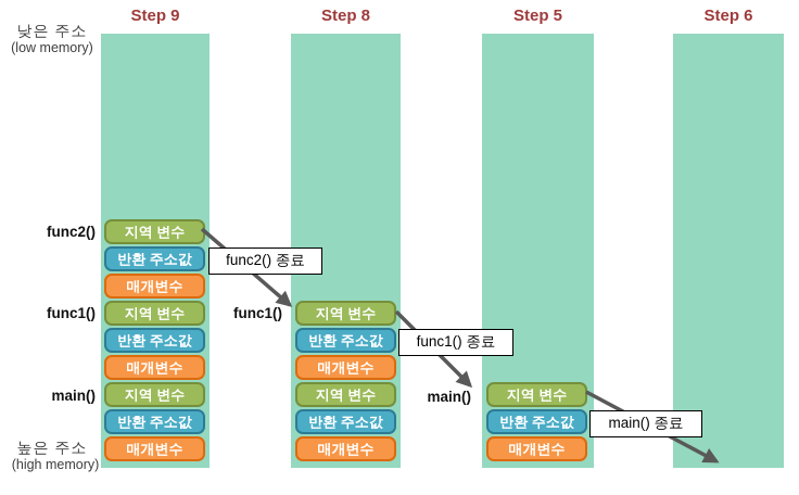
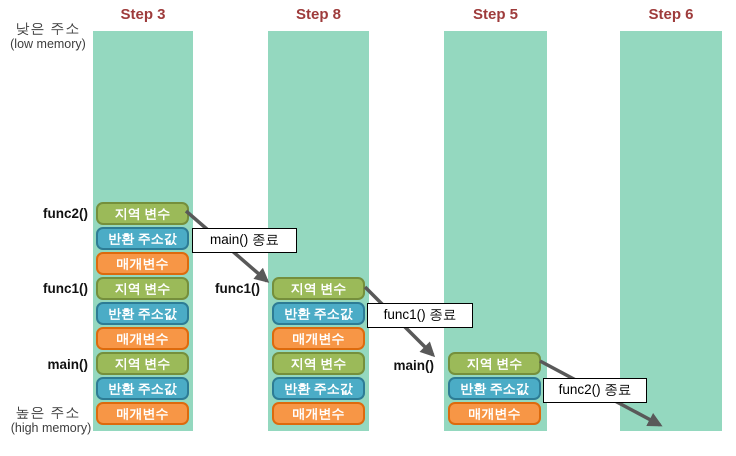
  낮은 주소
  (low memory)
  높은 주소
  (high memory)
- Step 9
+ Step 3
  Step 8
  Step 5
  Step 6
  func2()
  func1()
  main()
  func1()
  main()
  지역 변수
  반환 주소값
  매개변수
  지역 변수
  반환 주소값
  매개변수
  지역 변수
  반환 주소값
  매개변수
  지역 변수
  반환 주소값
  매개변수
  지역 변수
  반환 주소값
  매개변수
  지역 변수
  반환 주소값
  매개변수
- func2() 종료
+ main() 종료
  func1() 종료
- main() 종료
+ func2() 종료
